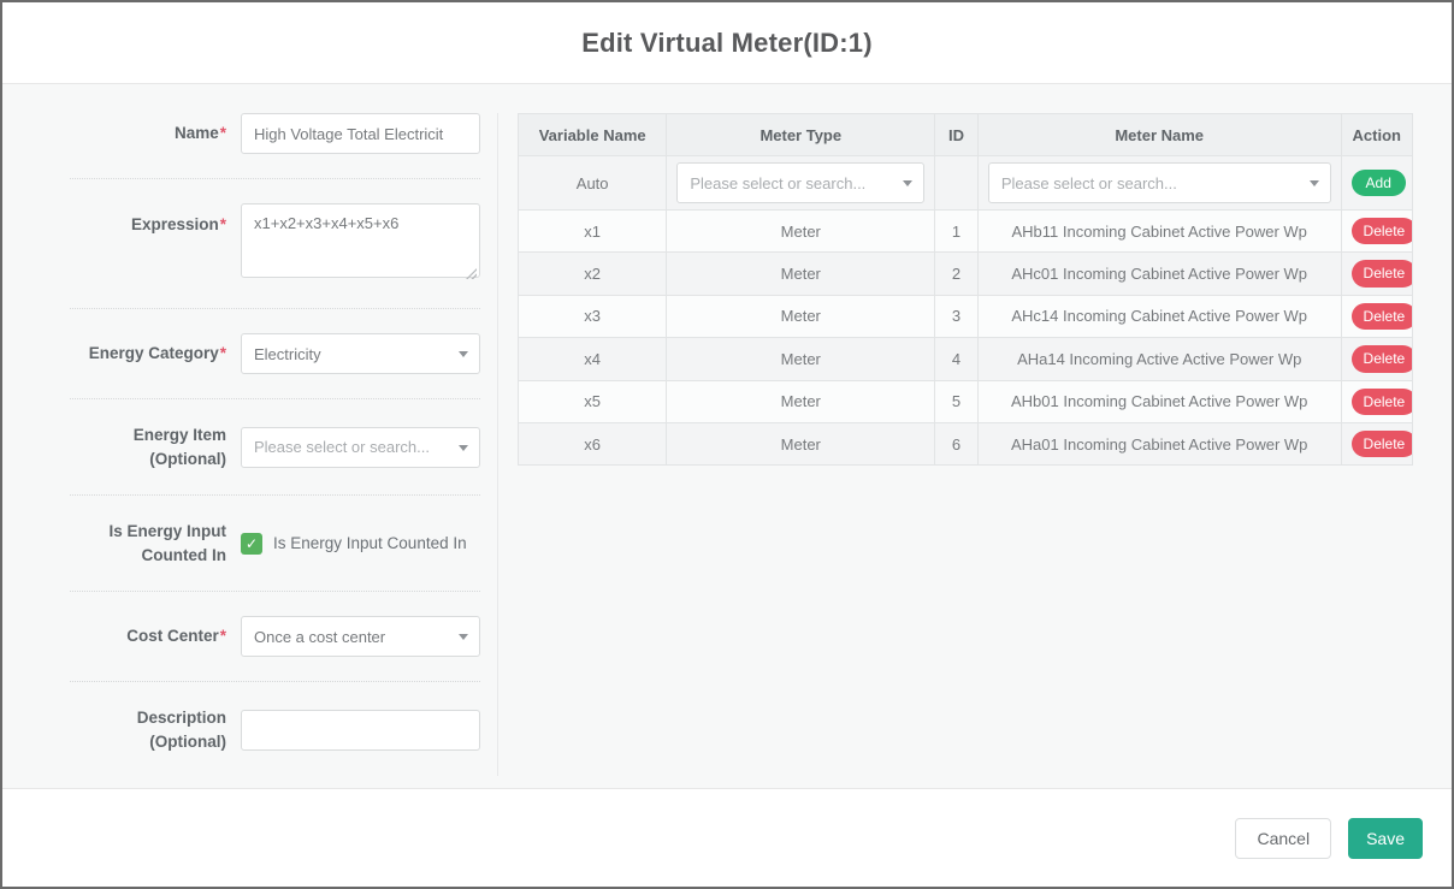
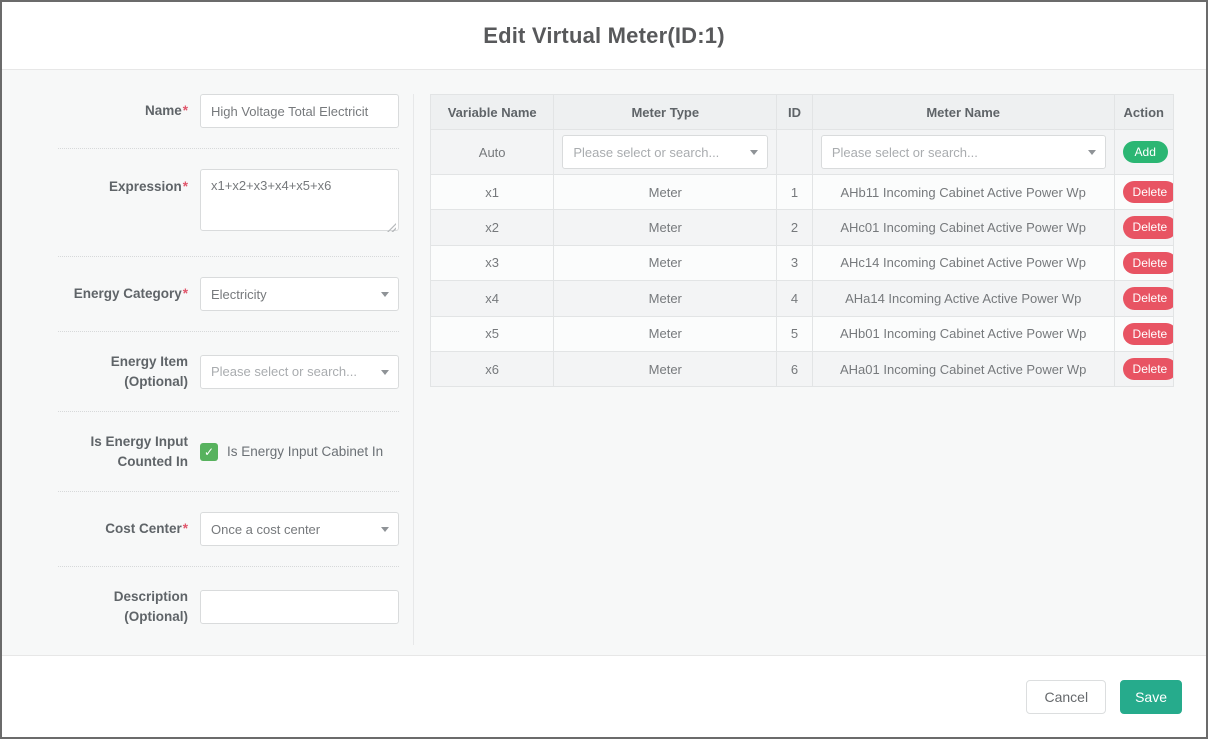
  Edit Virtual Meter(ID:1)
  Name*
  High Voltage Total Electricit
  Expression*
  x1+x2+x3+x4+x5+x6
  Energy Category*
  Electricity
  Energy Item
  (Optional)
  Please select or search...
  Is Energy Input
  Counted In
  ✓
- Is Energy Input Counted In
+ Is Energy Input Cabinet In
  Cost Center*
  Once a cost center
  Description
  (Optional)
  Variable Name	Meter Type	ID	Meter Name	Action
  Auto	Please select or search...		Please select or search...	Add
  x1	Meter	1	AHb11 Incoming Cabinet Active Power Wp	Delete
  x2	Meter	2	AHc01 Incoming Cabinet Active Power Wp	Delete
  x3	Meter	3	AHc14 Incoming Cabinet Active Power Wp	Delete
  x4	Meter	4	AHa14 Incoming Active Active Power Wp	Delete
  x5	Meter	5	AHb01 Incoming Cabinet Active Power Wp	Delete
  x6	Meter	6	AHa01 Incoming Cabinet Active Power Wp	Delete
  Cancel
  Save
